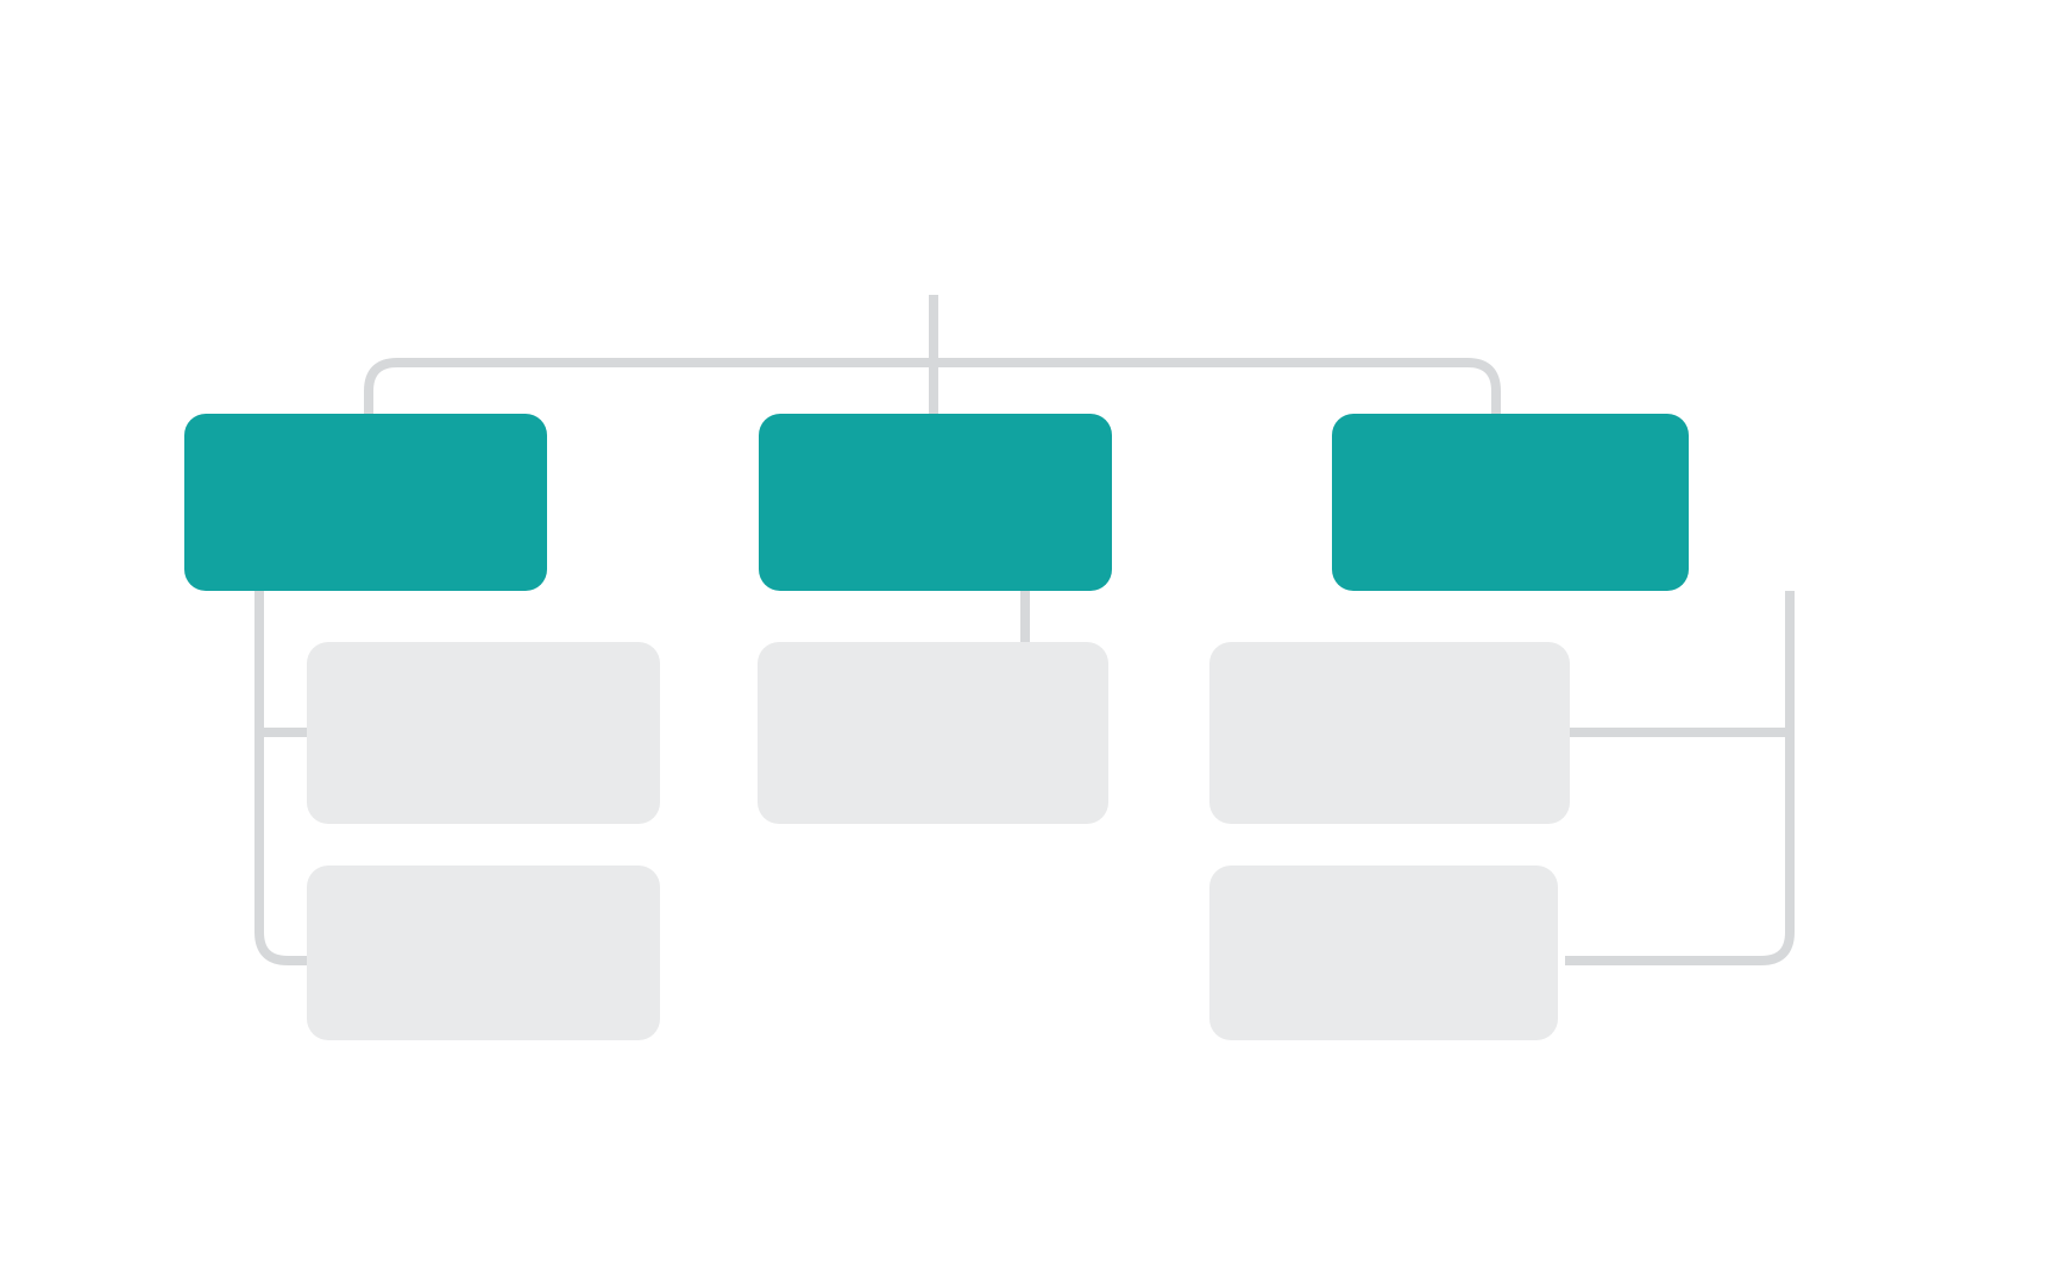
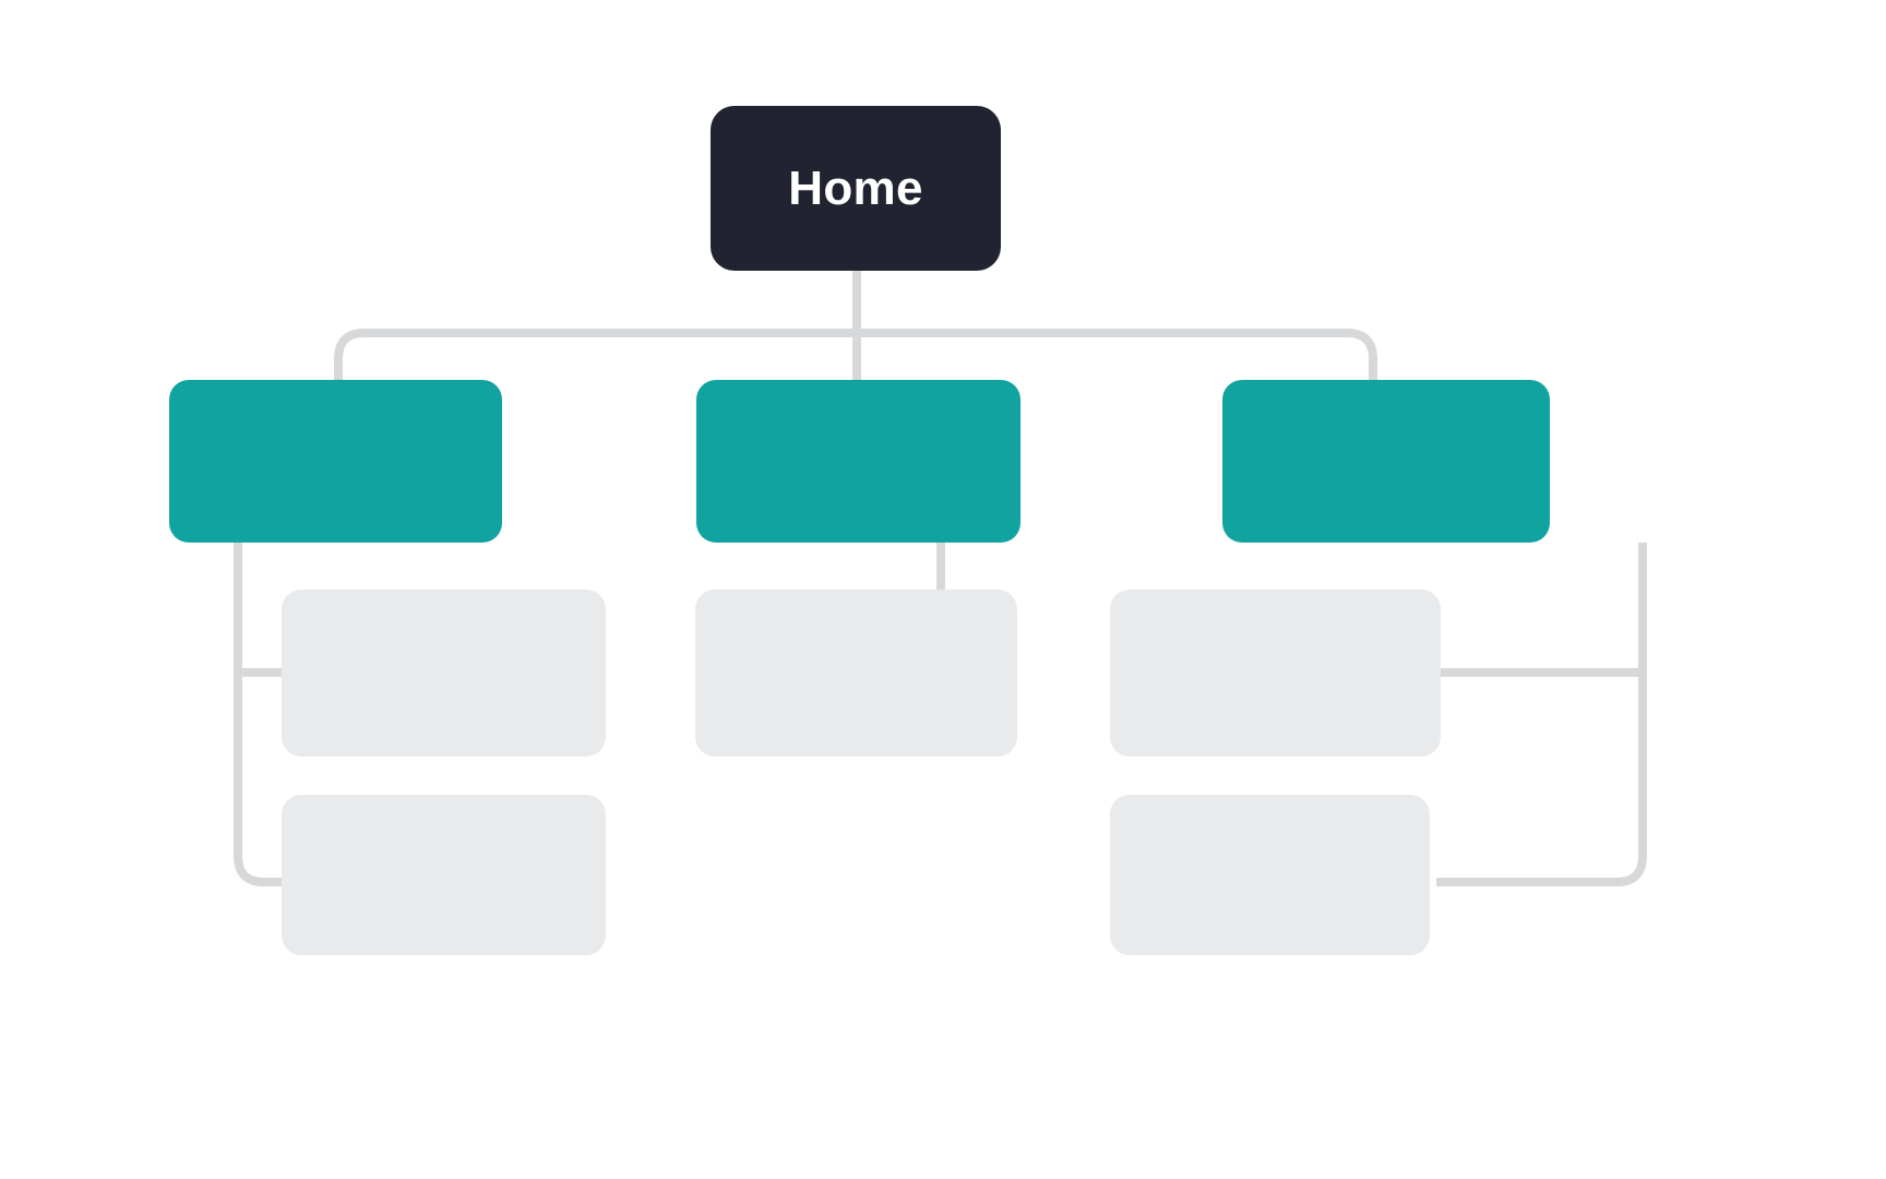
+ Home
